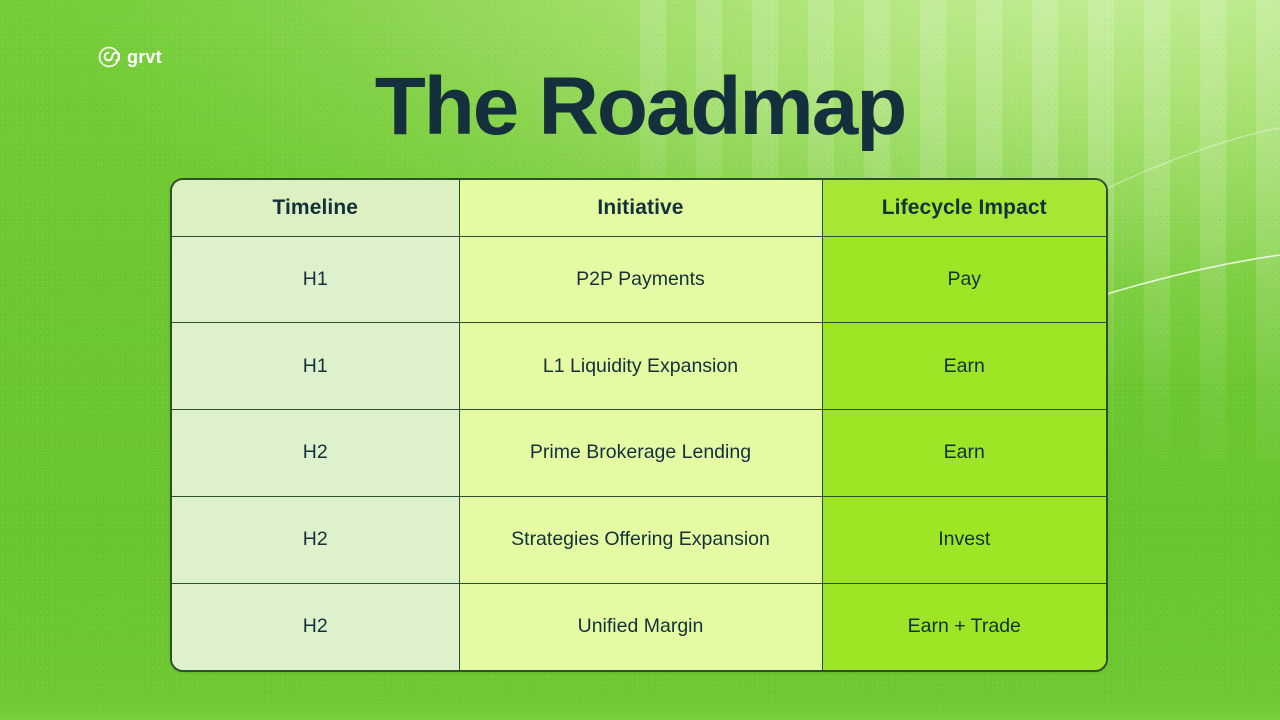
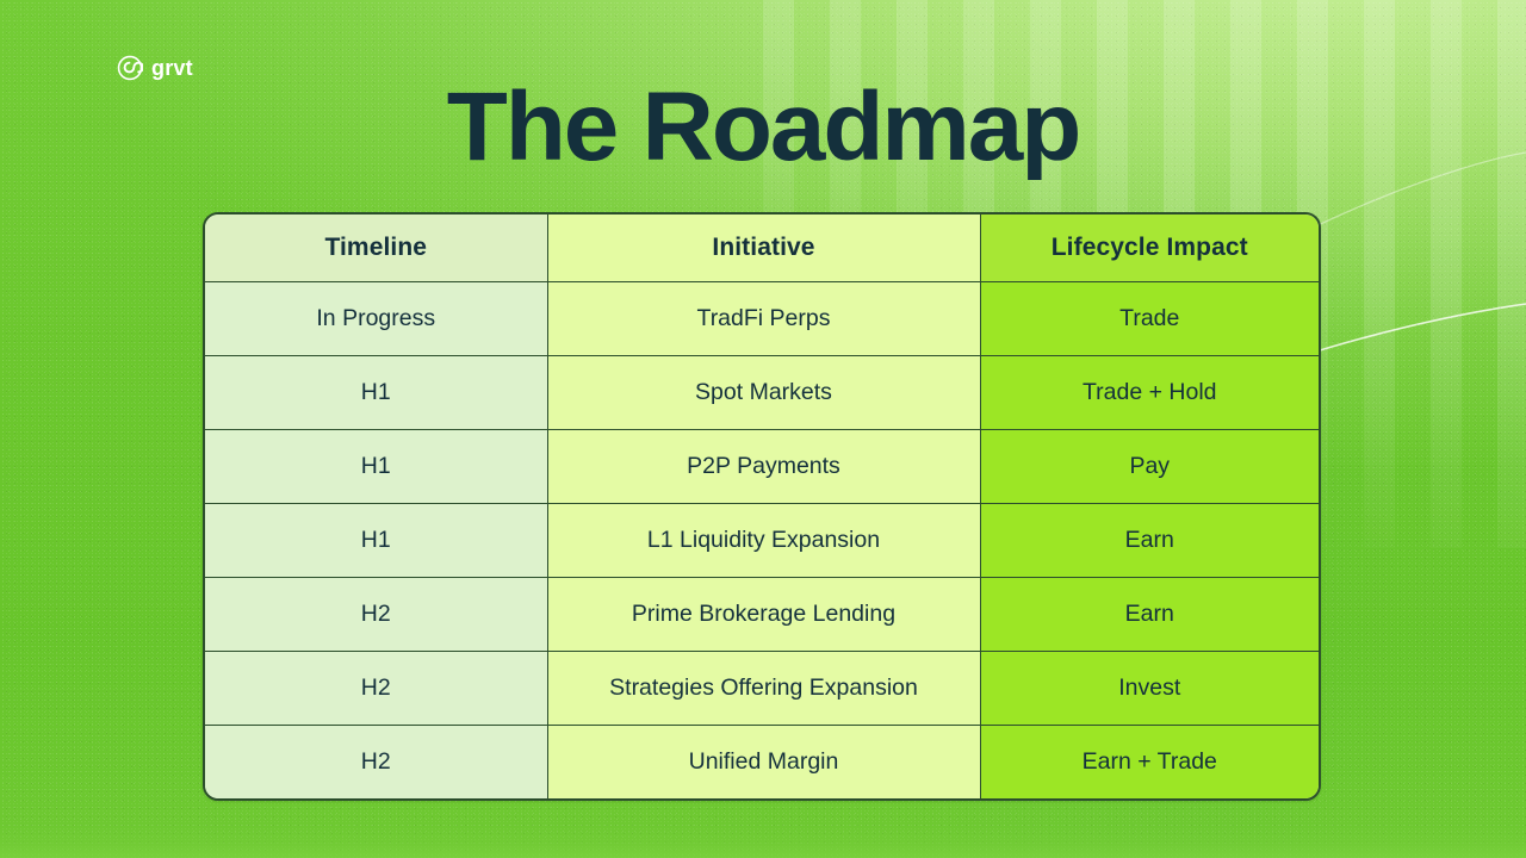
  grvt
  The Roadmap
  Timeline	Initiative	Lifecycle Impact
+ In Progress	TradFi Perps	Trade
+ H1	Spot Markets	Trade + Hold
  H1	P2P Payments	Pay
  H1	L1 Liquidity Expansion	Earn
  H2	Prime Brokerage Lending	Earn
  H2	Strategies Offering Expansion	Invest
  H2	Unified Margin	Earn + Trade
